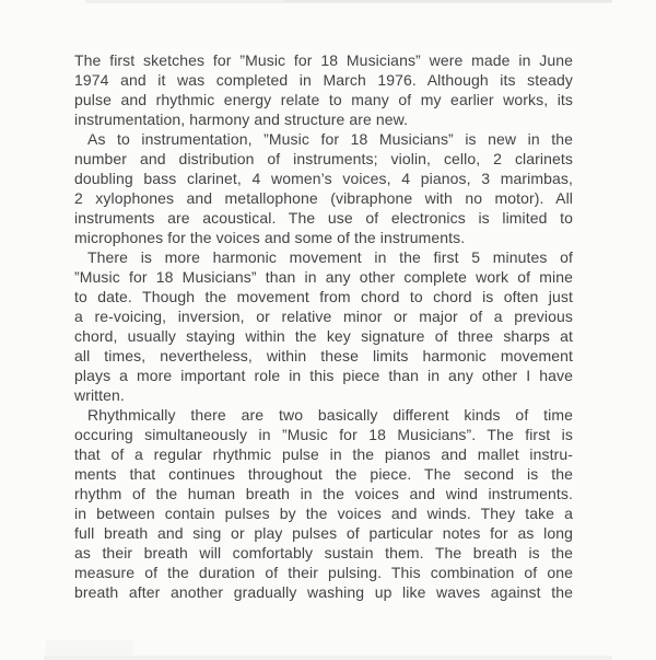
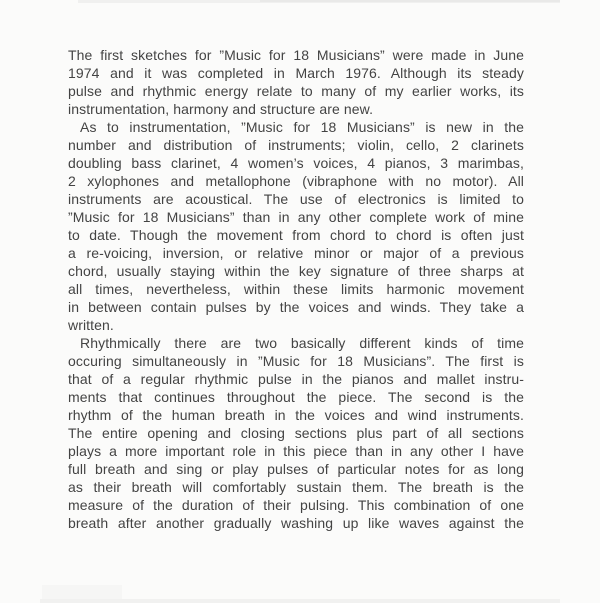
  The first sketches for ”Music for 18 Musicians” were made in June
  1974 and it was completed in March 1976. Although its steady
  pulse and rhythmic energy relate to many of my earlier works, its
  instrumentation, harmony and structure are new.
  As to instrumentation, ”Music for 18 Musicians” is new in the
  number and distribution of instruments; violin, cello, 2 clarinets
  doubling bass clarinet, 4 women’s voices, 4 pianos, 3 marimbas,
  2 xylophones and metallophone (vibraphone with no motor). All
  instruments are acoustical. The use of electronics is limited to
- microphones for the voices and some of the instruments.
- There is more harmonic movement in the first 5 minutes of
  ”Music for 18 Musicians” than in any other complete work of mine
  to date. Though the movement from chord to chord is often just
  a re-voicing, inversion, or relative minor or major of a previous
  chord, usually staying within the key signature of three sharps at
  all times, nevertheless, within these limits harmonic movement
- plays a more important role in this piece than in any other I have
+ in between contain pulses by the voices and winds. They take a
  written.
  Rhythmically there are two basically different kinds of time
  occuring simultaneously in ”Music for 18 Musicians”. The first is
  that of a regular rhythmic pulse in the pianos and mallet instru-
  ments that continues throughout the piece. The second is the
  rhythm of the human breath in the voices and wind instruments.
+ The entire opening and closing sections plus part of all sections
- in between contain pulses by the voices and winds. They take a
+ plays a more important role in this piece than in any other I have
  full breath and sing or play pulses of particular notes for as long
  as their breath will comfortably sustain them. The breath is the
  measure of the duration of their pulsing. This combination of one
  breath after another gradually washing up like waves against the
